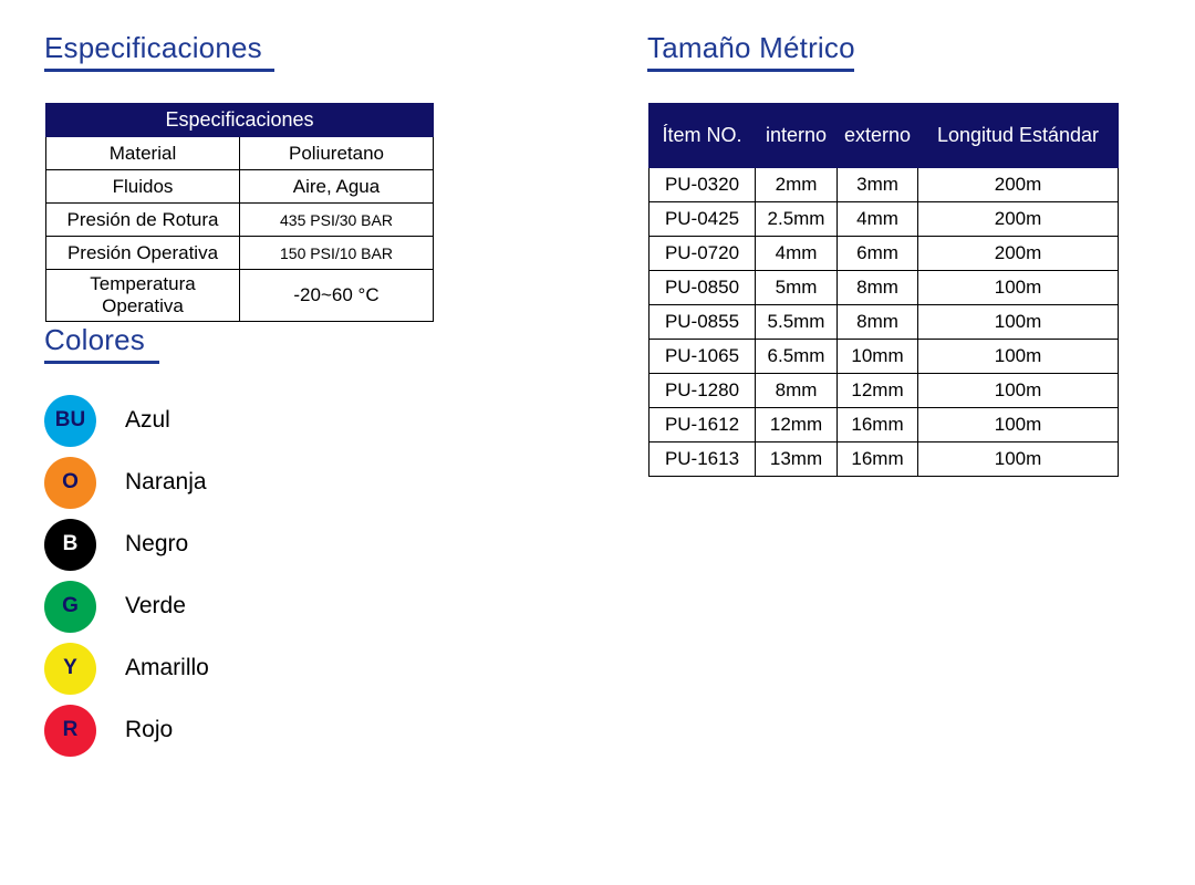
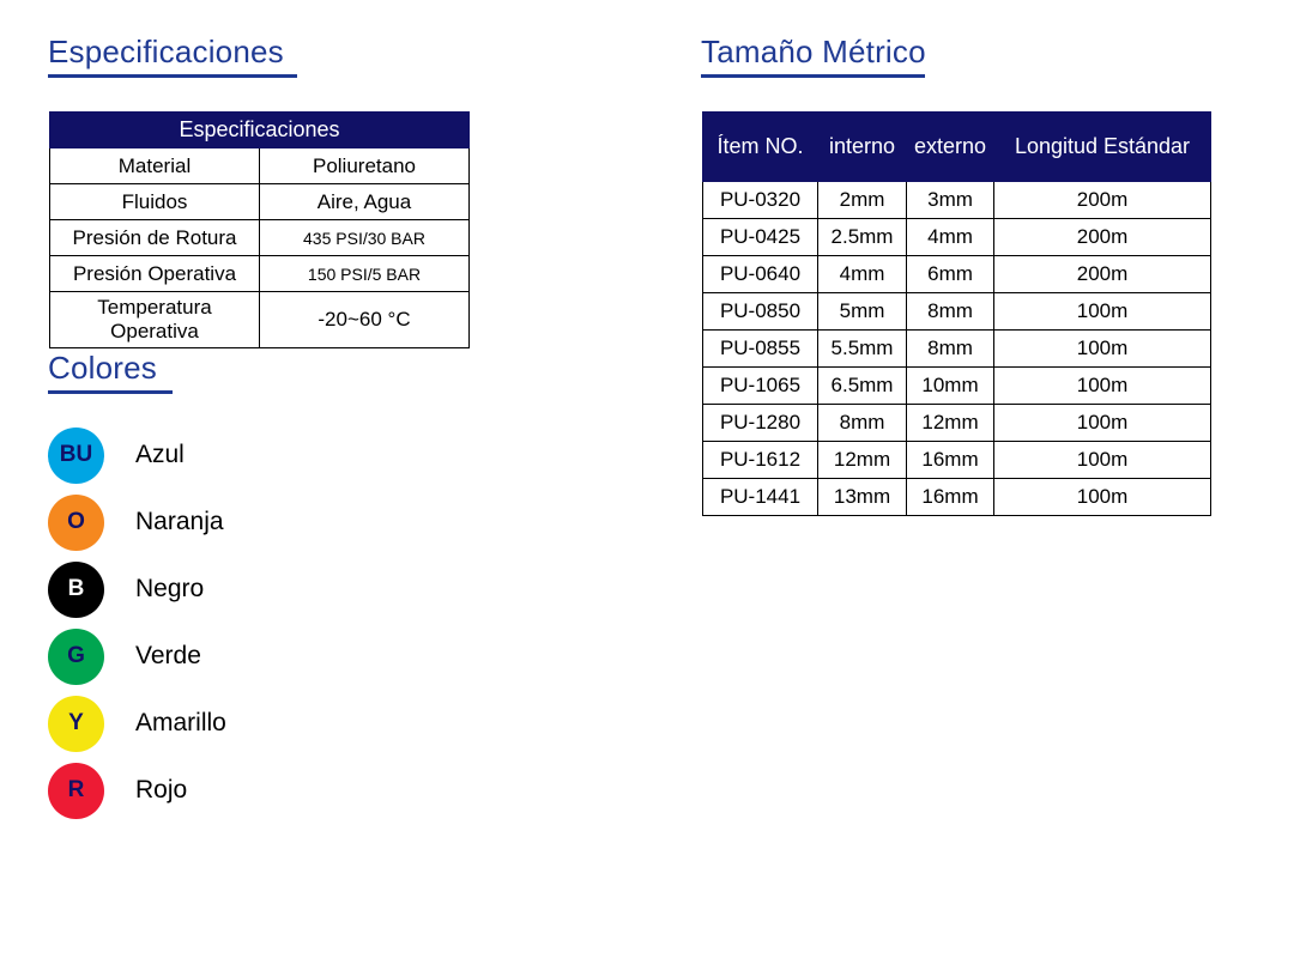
  Especificaciones
  Especificaciones
  Material	Poliuretano
  Fluidos	Aire, Agua
  Presión de Rotura	435 PSI/30 BAR
- Presión Operativa	150 PSI/10 BAR
+ Presión Operativa	150 PSI/5 BAR
  Temperatura Operativa	-20~60 °C
  Colores
  BU
  Azul
  O
  Naranja
  B
  Negro
  G
  Verde
  Y
  Amarillo
  R
  Rojo
  Tamaño Métrico
  Ítem NO.	interno	externo	Longitud Estándar
  PU-0320	2mm	3mm	200m
  PU-0425	2.5mm	4mm	200m
- PU-0720	4mm	6mm	200m
+ PU-0640	4mm	6mm	200m
  PU-0850	5mm	8mm	100m
  PU-0855	5.5mm	8mm	100m
  PU-1065	6.5mm	10mm	100m
  PU-1280	8mm	12mm	100m
  PU-1612	12mm	16mm	100m
- PU-1613	13mm	16mm	100m
+ PU-1441	13mm	16mm	100m
